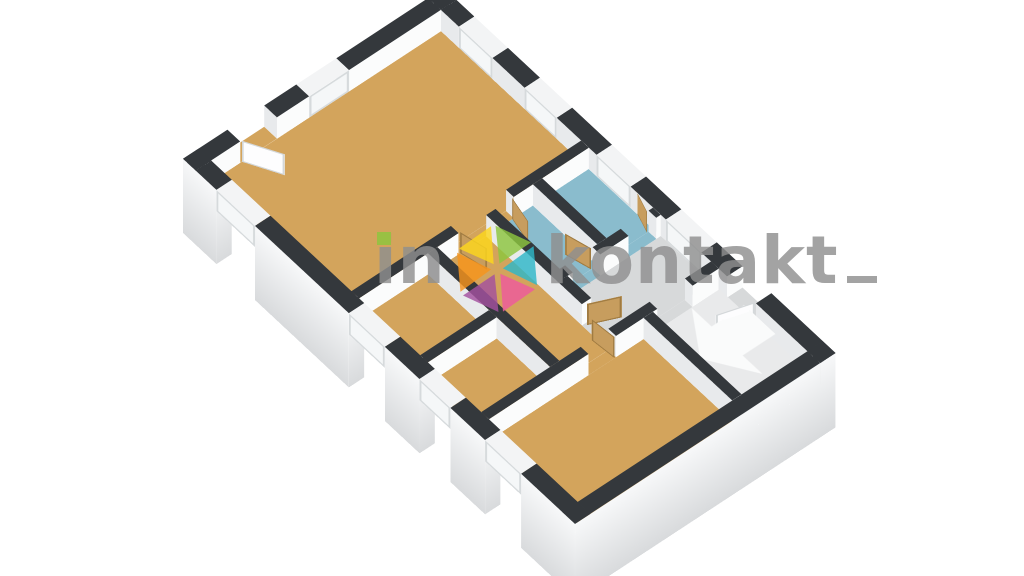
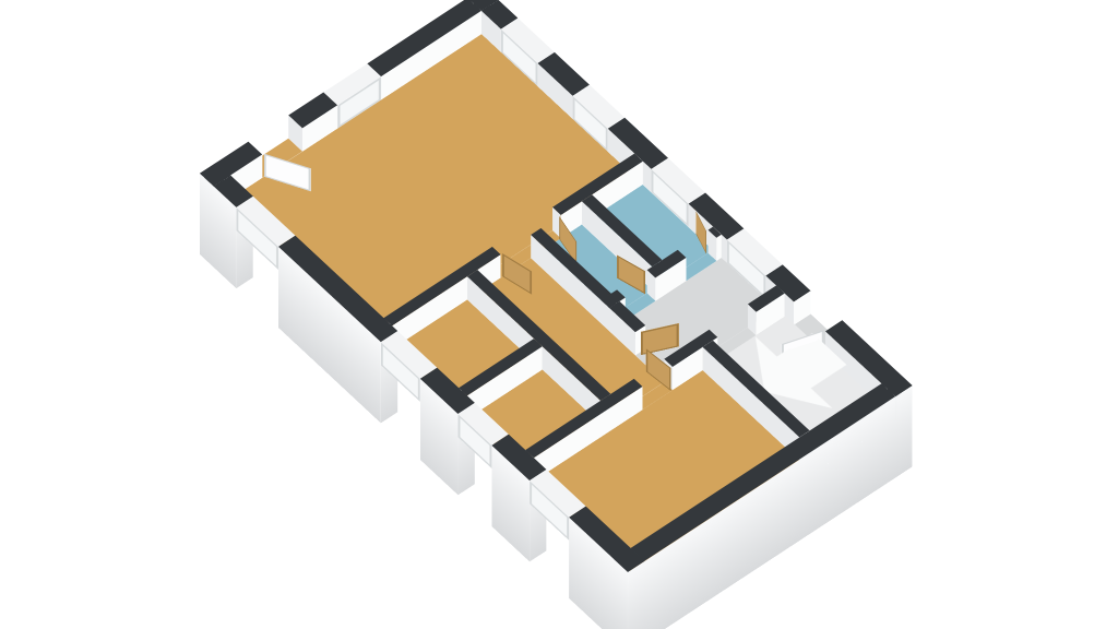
- in
- kontakt
